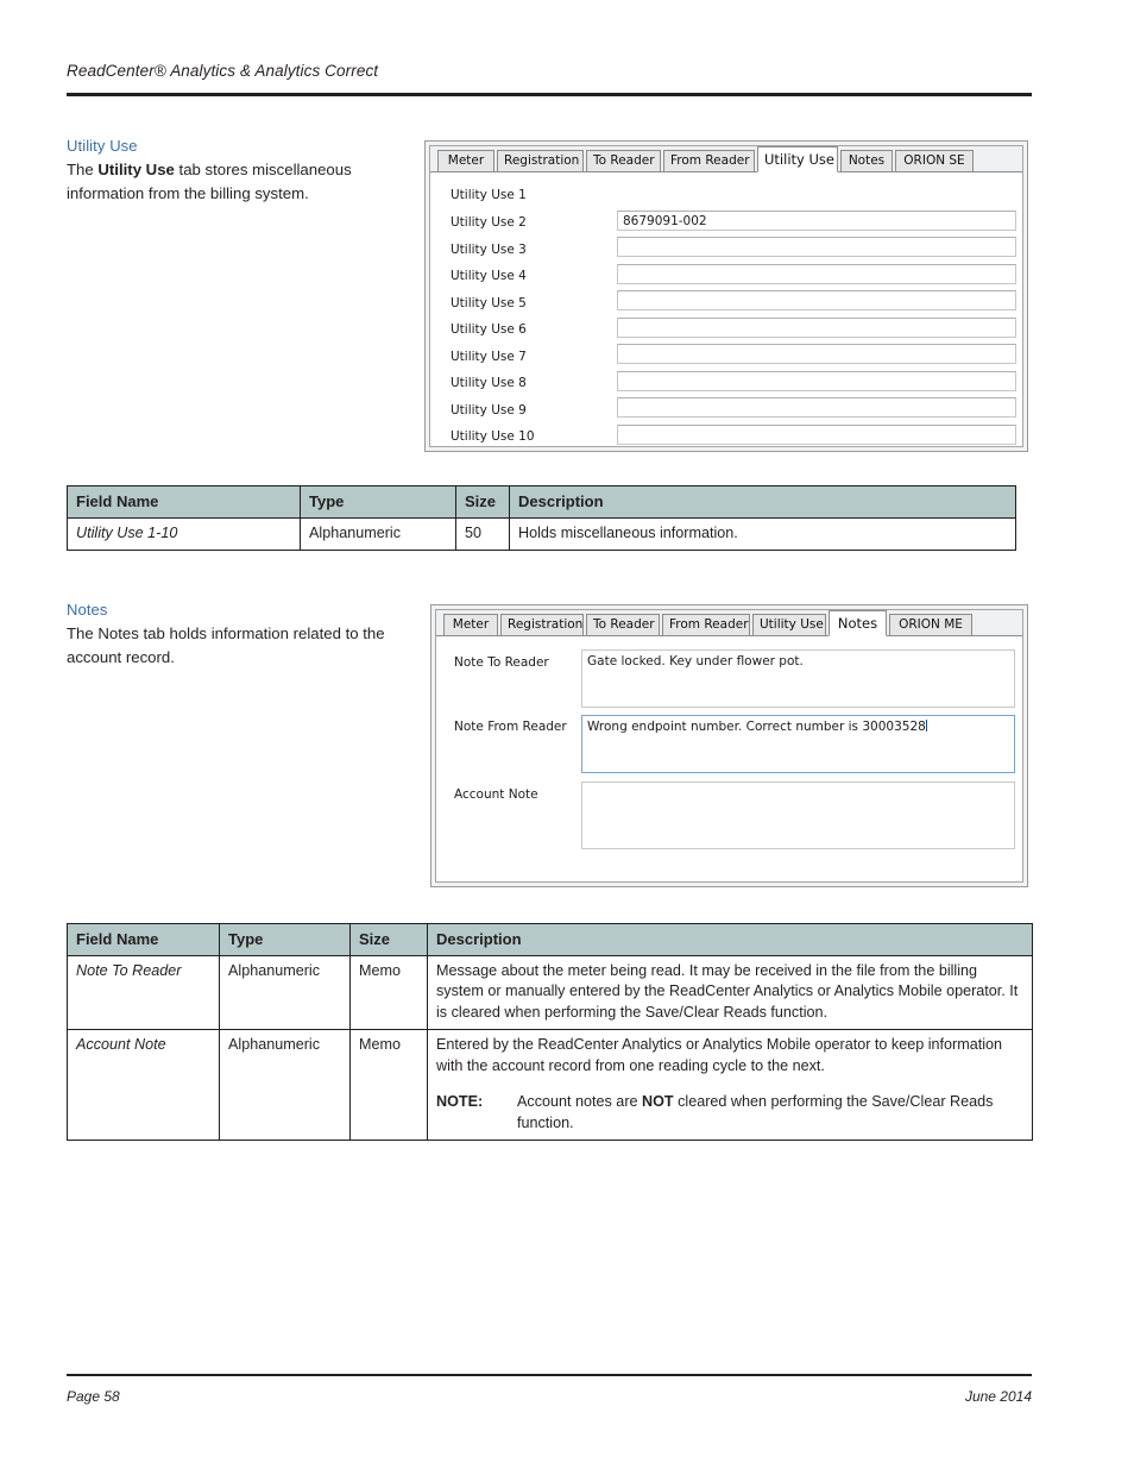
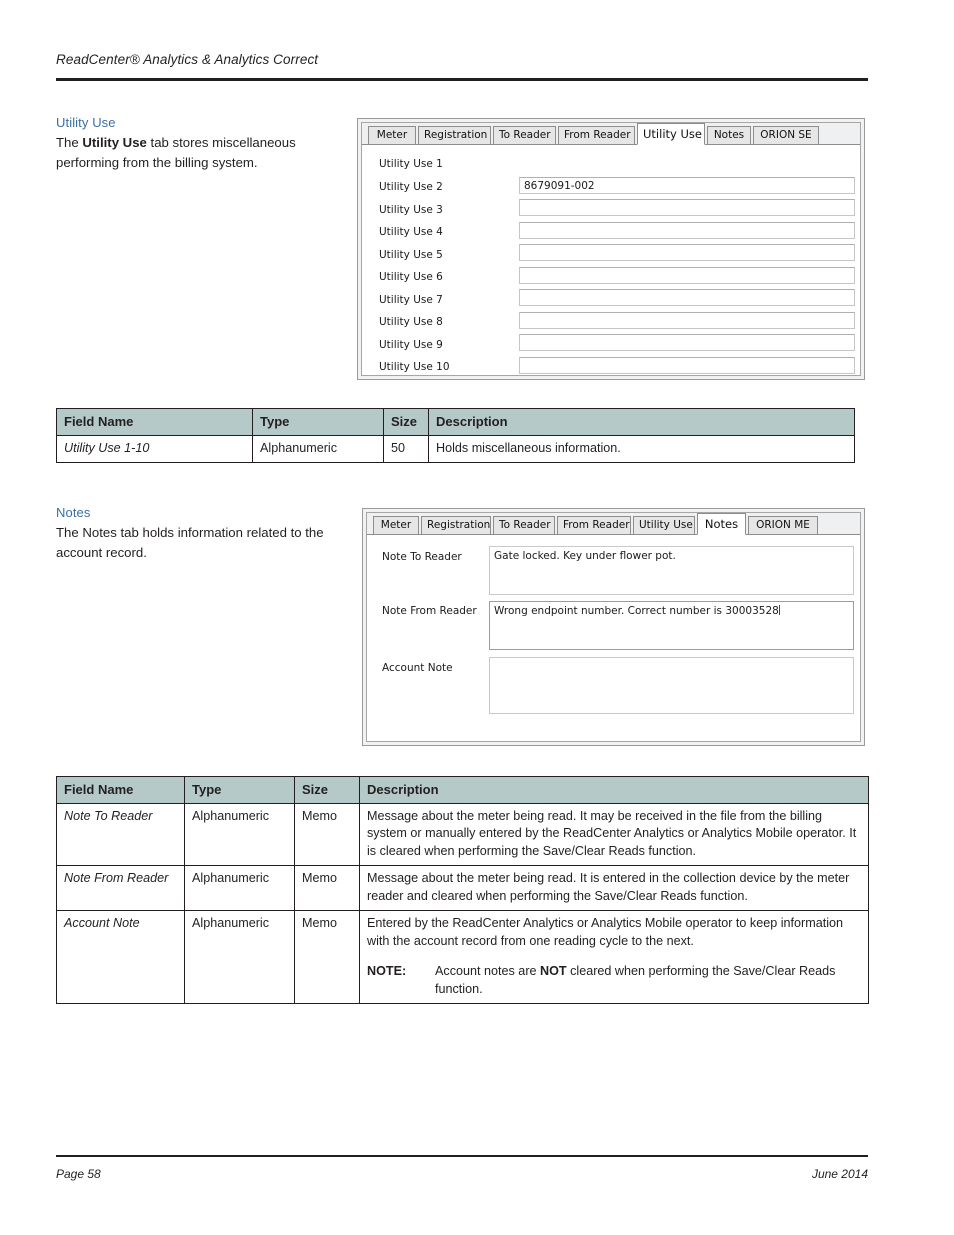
  ReadCenter® Analytics & Analytics Correct
  Utility Use
- The Utility Use tab stores miscellaneous information from the billing system.
+ The Utility Use tab stores miscellaneous performing from the billing system.
  Meter
  Registration
  To Reader
  From Reader
  Utility Use
  Notes
  ORION SE
  Utility Use 1
  Utility Use 2
  Utility Use 3
  Utility Use 4
  Utility Use 5
  Utility Use 6
  Utility Use 7
  Utility Use 8
  Utility Use 9
  Utility Use 10
  8679091-002
  Field Name	Type	Size	Description
  Utility Use 1-10	Alphanumeric	50	Holds miscellaneous information.
  Notes
  The Notes tab holds information related to the account record.
  Meter
  Registration
  To Reader
  From Reader
  Utility Use
  Notes
  ORION ME
  Note To Reader
  Note From Reader
  Account Note
  Gate locked. Key under flower pot.
  Wrong endpoint number. Correct number is 30003528
  Field Name	Type	Size	Description
  Note To Reader	Alphanumeric	Memo	Message about the meter being read. It may be received in the file from the billing system or manually entered by the ReadCenter Analytics or Analytics Mobile operator. It is cleared when performing the Save/Clear Reads function.
+ Note From Reader	Alphanumeric	Memo	Message about the meter being read. It is entered in the collection device by the meter reader and cleared when performing the Save/Clear Reads function.
  Account Note	Alphanumeric	Memo	Entered by the ReadCenter Analytics or Analytics Mobile operator to keep information with the account record from one reading cycle to the next. NOTE: Account notes are NOT cleared when performing the Save/Clear Reads function.
  Page 58
  June 2014
